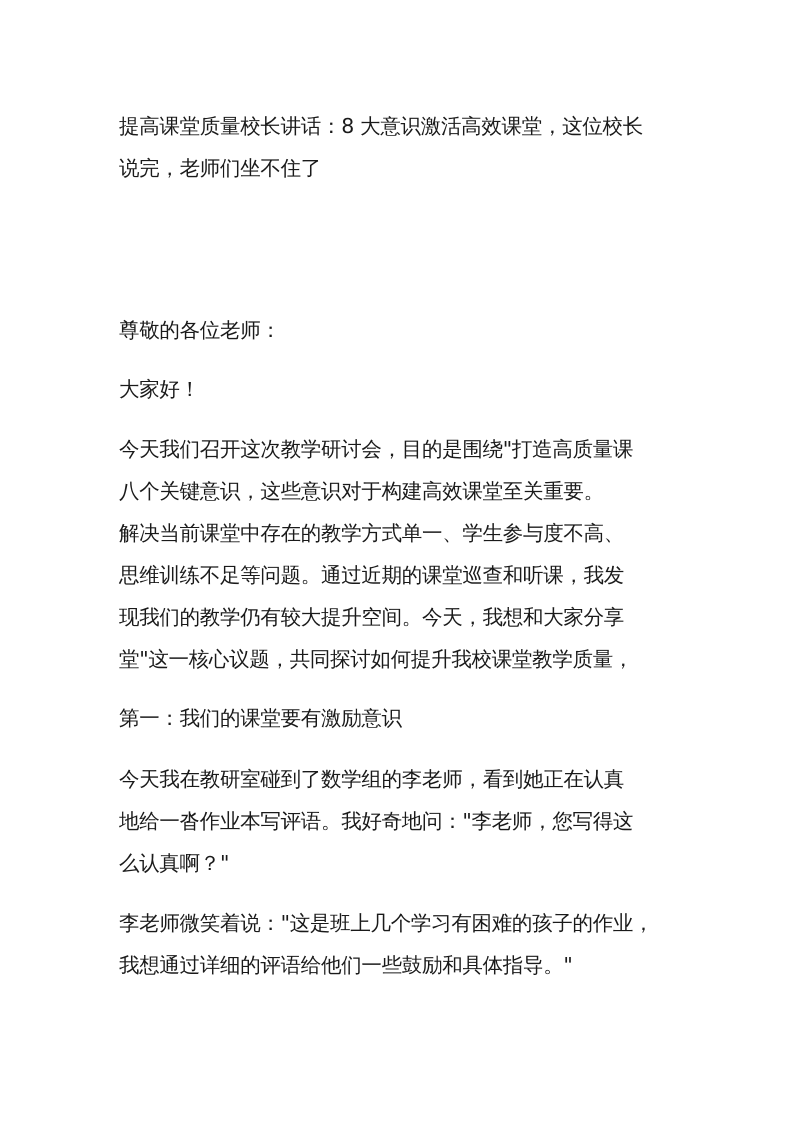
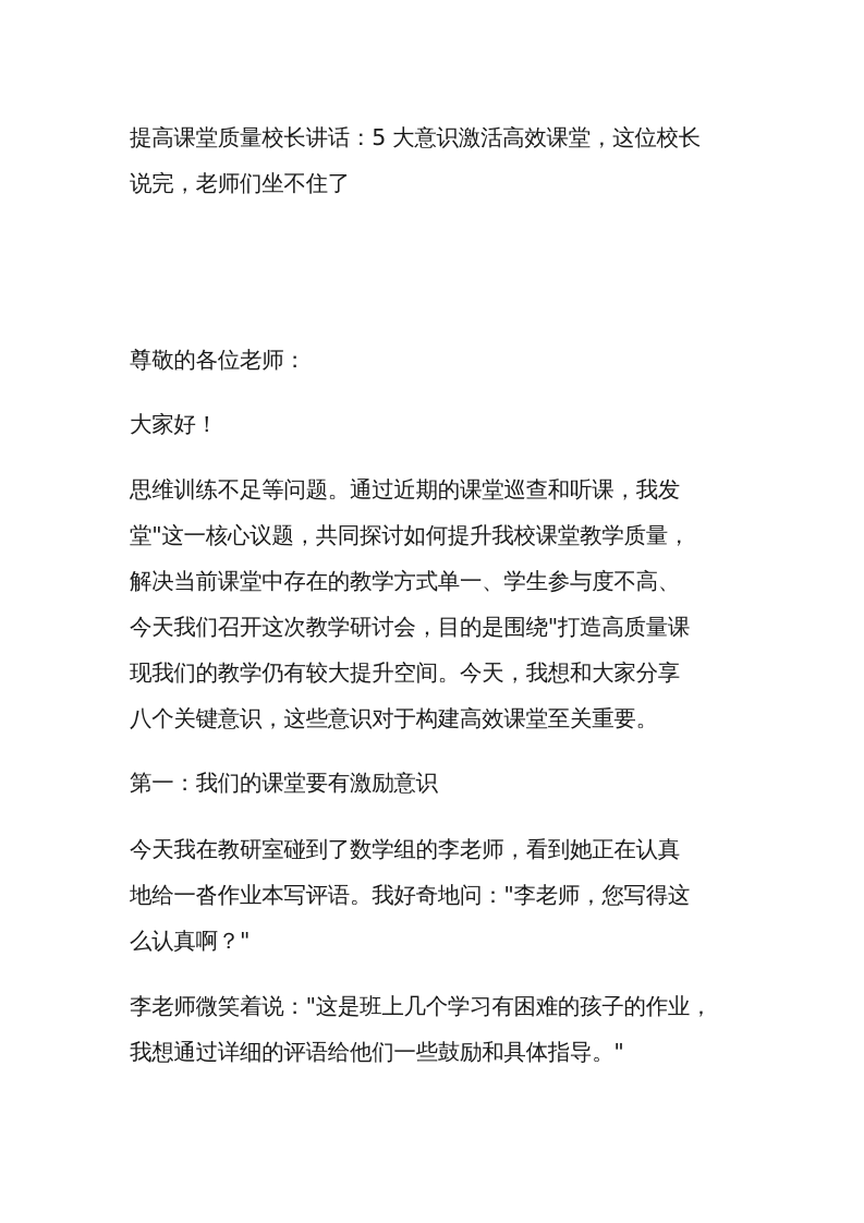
- 提高课堂质量校长讲话：8 大意识激活高效课堂，这位校长
+ 提高课堂质量校长讲话：5 大意识激活高效课堂，这位校长
  说完，老师们坐不住了
  尊敬的各位老师：
  大家好！
- 今天我们召开这次教学研讨会，目的是围绕"打造高质量课
+ 思维训练不足等问题。通过近期的课堂巡查和听课，我发
- 八个关键意识，这些意识对于构建高效课堂至关重要。
+ 堂"这一核心议题，共同探讨如何提升我校课堂教学质量，
  解决当前课堂中存在的教学方式单一、学生参与度不高、
- 思维训练不足等问题。通过近期的课堂巡查和听课，我发
+ 今天我们召开这次教学研讨会，目的是围绕"打造高质量课
  现我们的教学仍有较大提升空间。今天，我想和大家分享
- 堂"这一核心议题，共同探讨如何提升我校课堂教学质量，
+ 八个关键意识，这些意识对于构建高效课堂至关重要。
  第一：我们的课堂要有激励意识
  今天我在教研室碰到了数学组的李老师，看到她正在认真
  地给一沓作业本写评语。我好奇地问："李老师，您写得这
  么认真啊？"
  李老师微笑着说："这是班上几个学习有困难的孩子的作业，
  我想通过详细的评语给他们一些鼓励和具体指导。"
